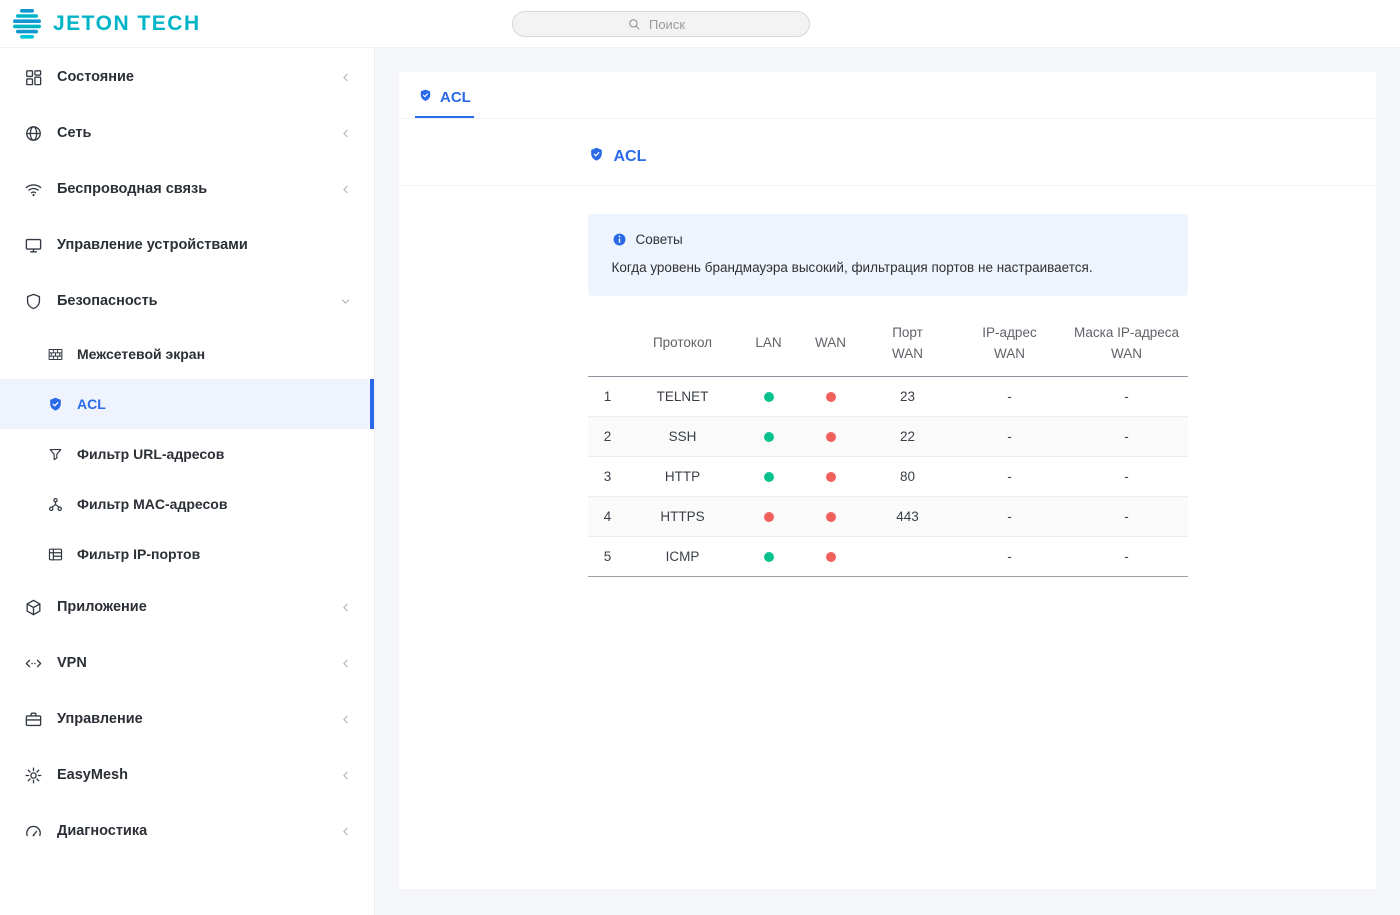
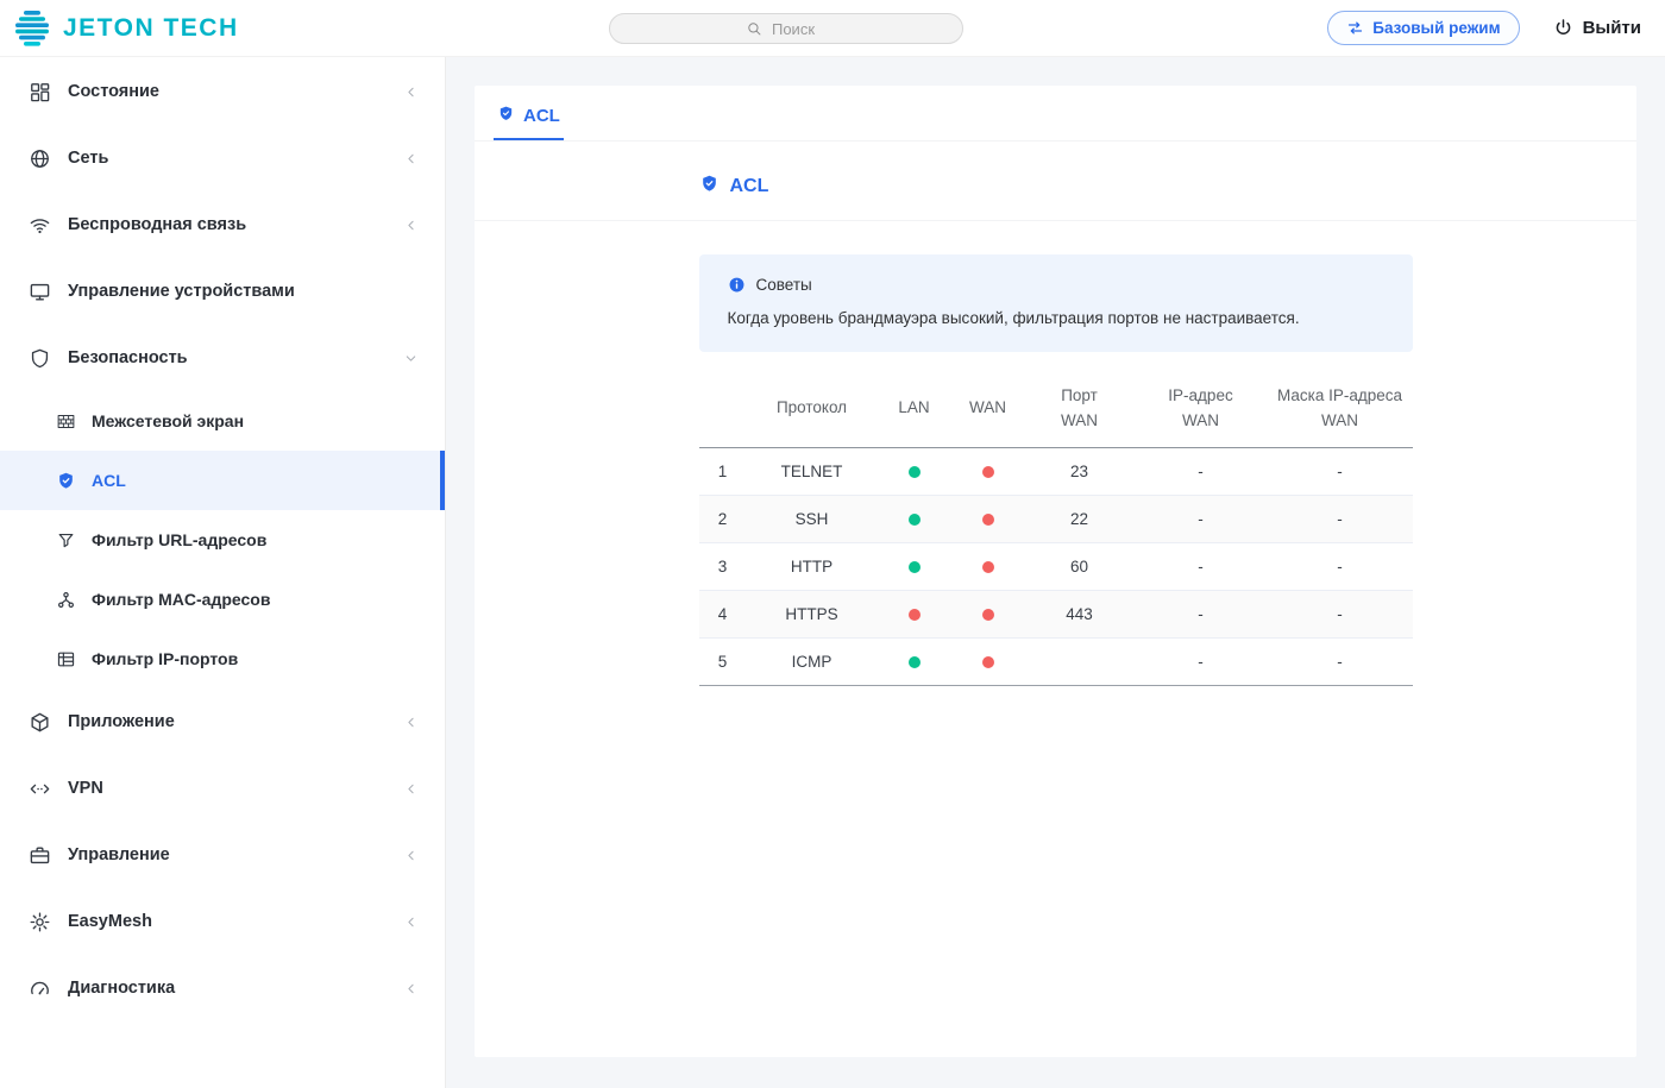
  JETON TECH
  Поиск
+ Базовый режим
+ Выйти
  Состояние
  Сеть
  Беспроводная связь
  Управление устройствами
  Безопасность
  Межсетевой экран
  ACL
  Фильтр URL-адресов
  Фильтр MAC-адресов
  Фильтр IP-портов
  Приложение
  VPN
  Управление
  EasyMesh
  Диагностика
  ACL
  ACL
  Советы
  Когда уровень брандмауэра высокий, фильтрация портов не настраивается.
  	Протокол	LAN	WAN	Порт WAN	IP-адрес WAN	Маска IP-адреса WAN
  1	TELNET			23	-	-
  2	SSH			22	-	-
- 3	HTTP			80	-	-
+ 3	HTTP			60	-	-
  4	HTTPS			443	-	-
  5	ICMP				-	-
